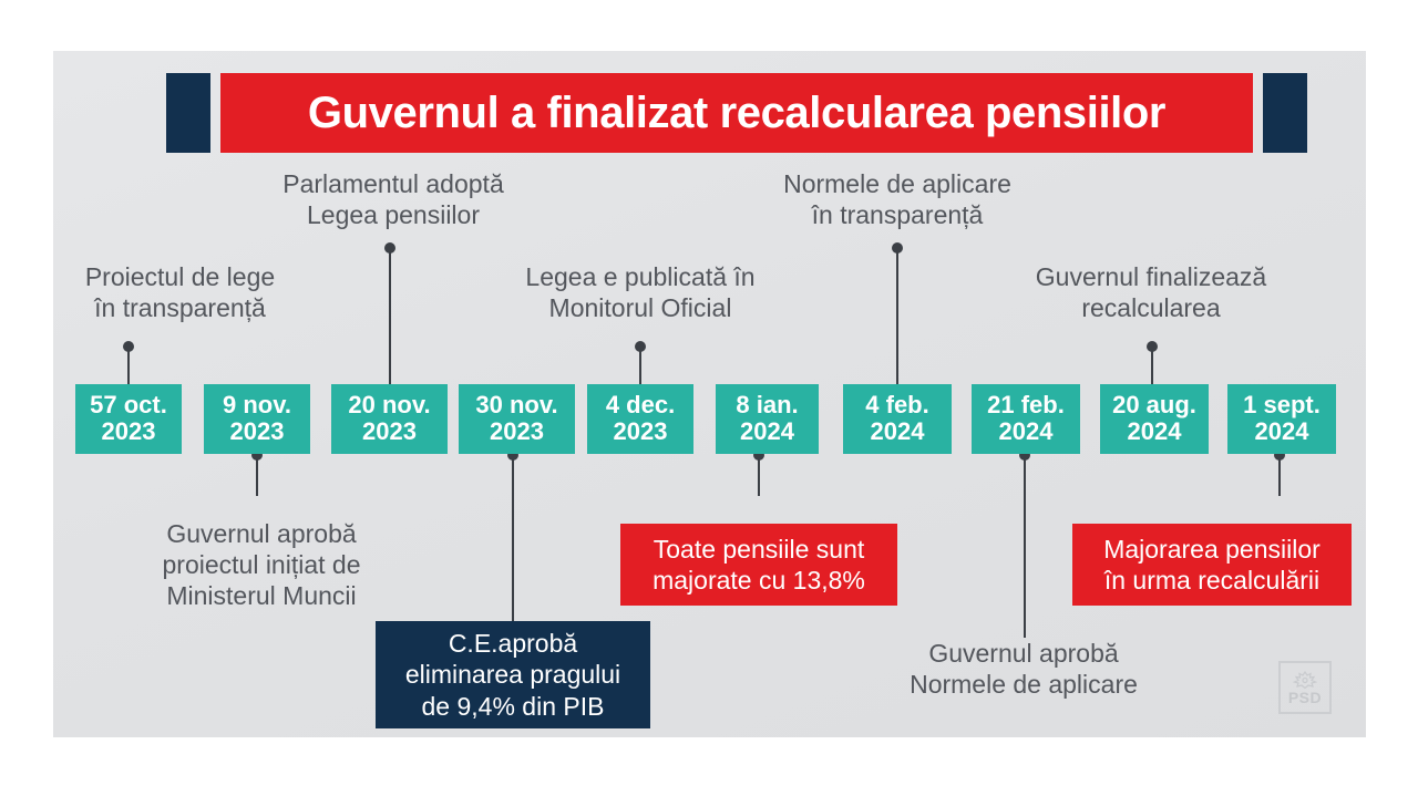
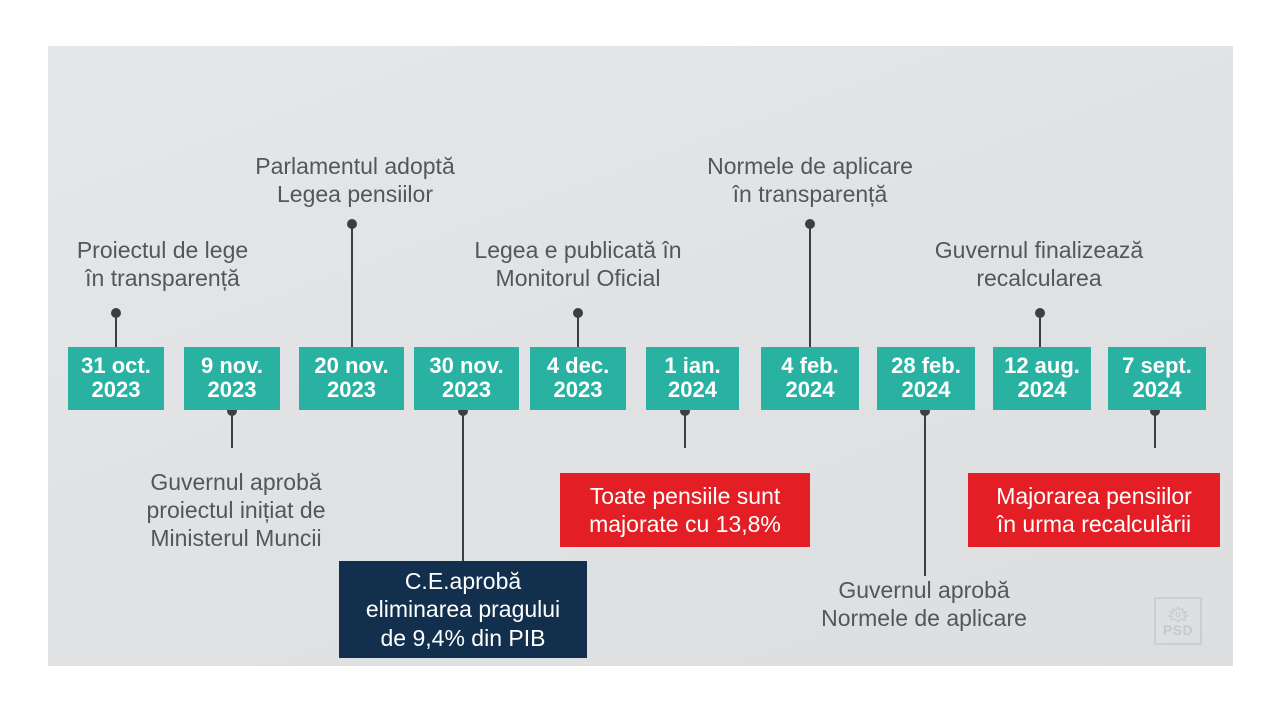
- Guvernul a finalizat recalcularea pensiilor
- 57 oct.
+ 31 oct.
  2023
  9 nov.
  2023
  20 nov.
  2023
  30 nov.
  2023
  4 dec.
  2023
- 8 ian.
+ 1 ian.
  2024
  4 feb.
  2024
- 21 feb.
+ 28 feb.
  2024
- 20 aug.
+ 12 aug.
  2024
- 1 sept.
+ 7 sept.
  2024
  Proiectul de lege
  în transparență
  Parlamentul adoptă
  Legea pensiilor
  Legea e publicată în
  Monitorul Oficial
  Normele de aplicare
  în transparență
  Guvernul finalizează
  recalcularea
  Guvernul aprobă
  proiectul inițiat de
  Ministerul Muncii
  Guvernul aprobă
  Normele de aplicare
  C.E.aprobă
  eliminarea pragului
  de 9,4% din PIB
  Toate pensiile sunt
  majorate cu 13,8%
  Majorarea pensiilor
  în urma recalculării
  PSD
